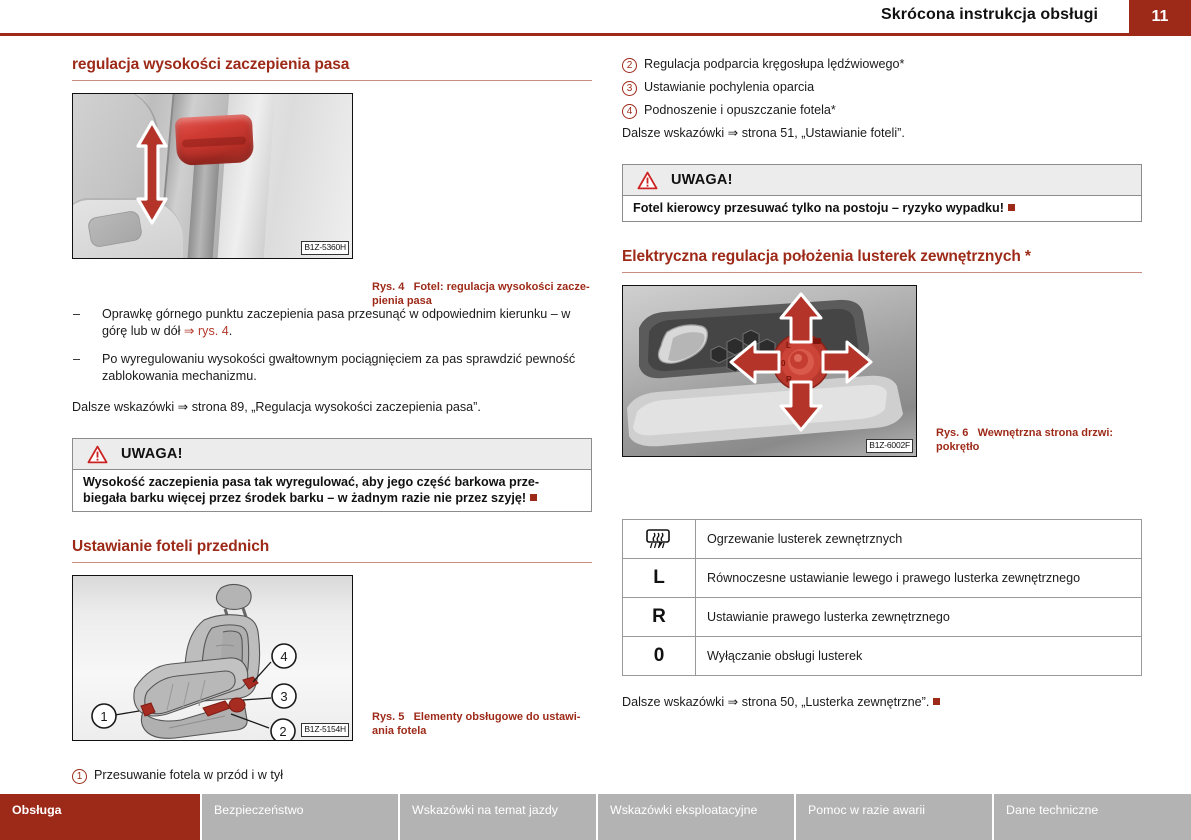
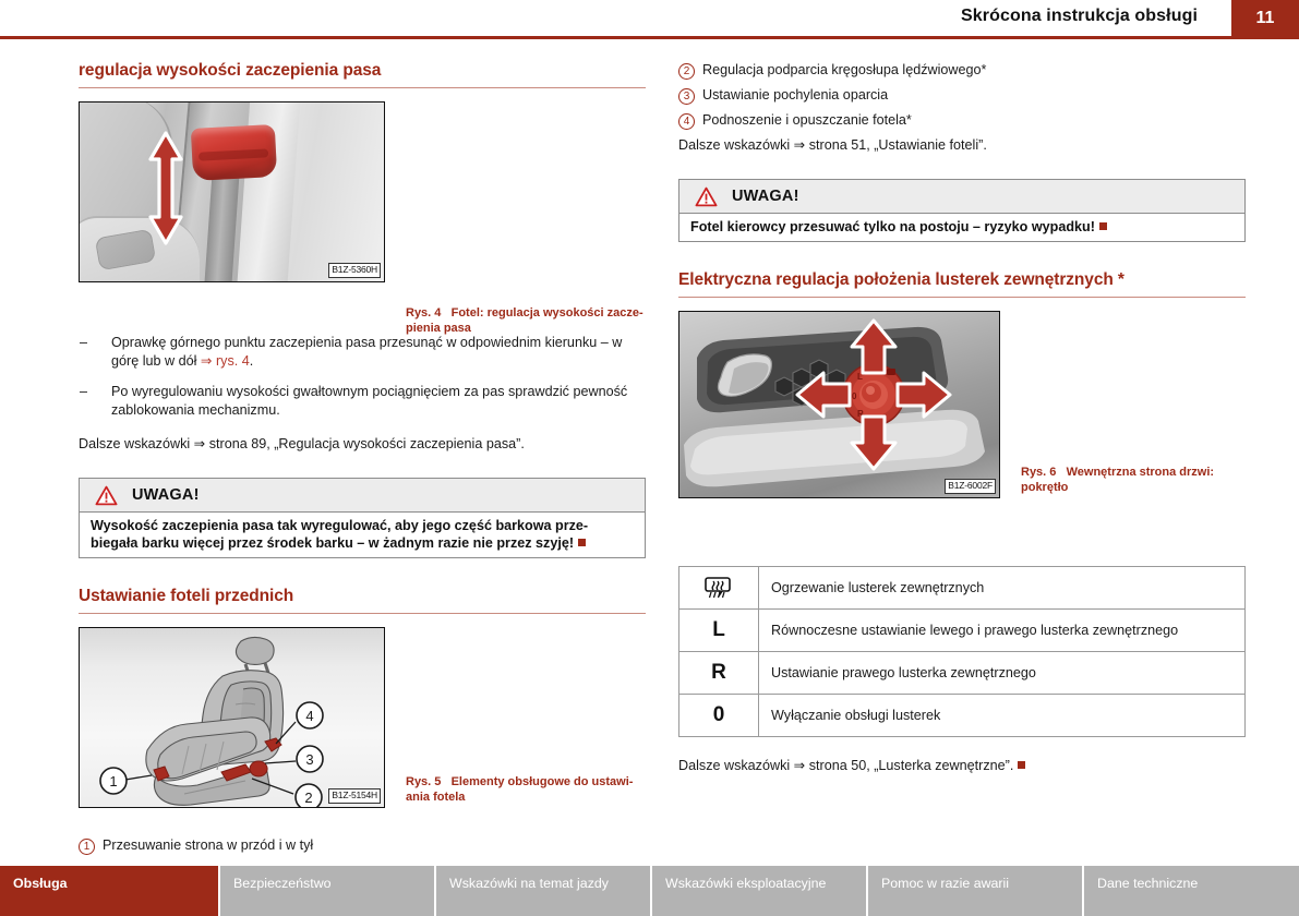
  Skrócona instrukcja obsługi
  11
  regulacja wysokości zaczepienia pasa
  B1Z-5360H
  Rys. 4 Fotel: regulacja wysokości zacze-
  pienia pasa
  –
  Oprawkę górnego punktu zaczepienia pasa przesunąć w odpowiednim kierunku – w górę lub w dół ⇒ rys. 4.
  –
  Po wyregulowaniu wysokości gwałtownym pociągnięciem za pas sprawdzić pewność zablokowania mechanizmu.
  Dalsze wskazówki ⇒ strona 89, „Regulacja wysokości zaczepienia pasa”.
  UWAGA!
  Wysokość zaczepienia pasa tak wyregulować, aby jego część barkowa prze-biegała barku więcej przez środek barku – w żadnym razie nie przez szyję!
  Ustawianie foteli przednich
  1
  2
  3
  4
  B1Z-5154H
  Rys. 5 Elementy obsługowe do ustawi-
  ania fotela
  1
- Przesuwanie fotela w przód i w tył
+ Przesuwanie strona w przód i w tył
  2
  Regulacja podparcia kręgosłupa lędźwiowego*
  3
  Ustawianie pochylenia oparcia
  4
  Podnoszenie i opuszczanie fotela*
  Dalsze wskazówki ⇒ strona 51, „Ustawianie foteli”.
  UWAGA!
  Fotel kierowcy przesuwać tylko na postoju – ryzyko wypadku!
  Elektryczna regulacja położenia lusterek zewnętrznych *
  L
  0
  R
  B1Z-6002F
  Rys. 6 Wewnętrzna strona drzwi:
  pokrętło
  	Ogrzewanie lusterek zewnętrznych
  L	Równoczesne ustawianie lewego i prawego lusterka zewnętrznego
  R	Ustawianie prawego lusterka zewnętrznego
  0	Wyłączanie obsługi lusterek
  Dalsze wskazówki ⇒ strona 50, „Lusterka zewnętrzne”.
  Obsługa
  Bezpieczeństwo
  Wskazówki na temat jazdy
  Wskazówki eksploatacyjne
  Pomoc w razie awarii
  Dane techniczne
